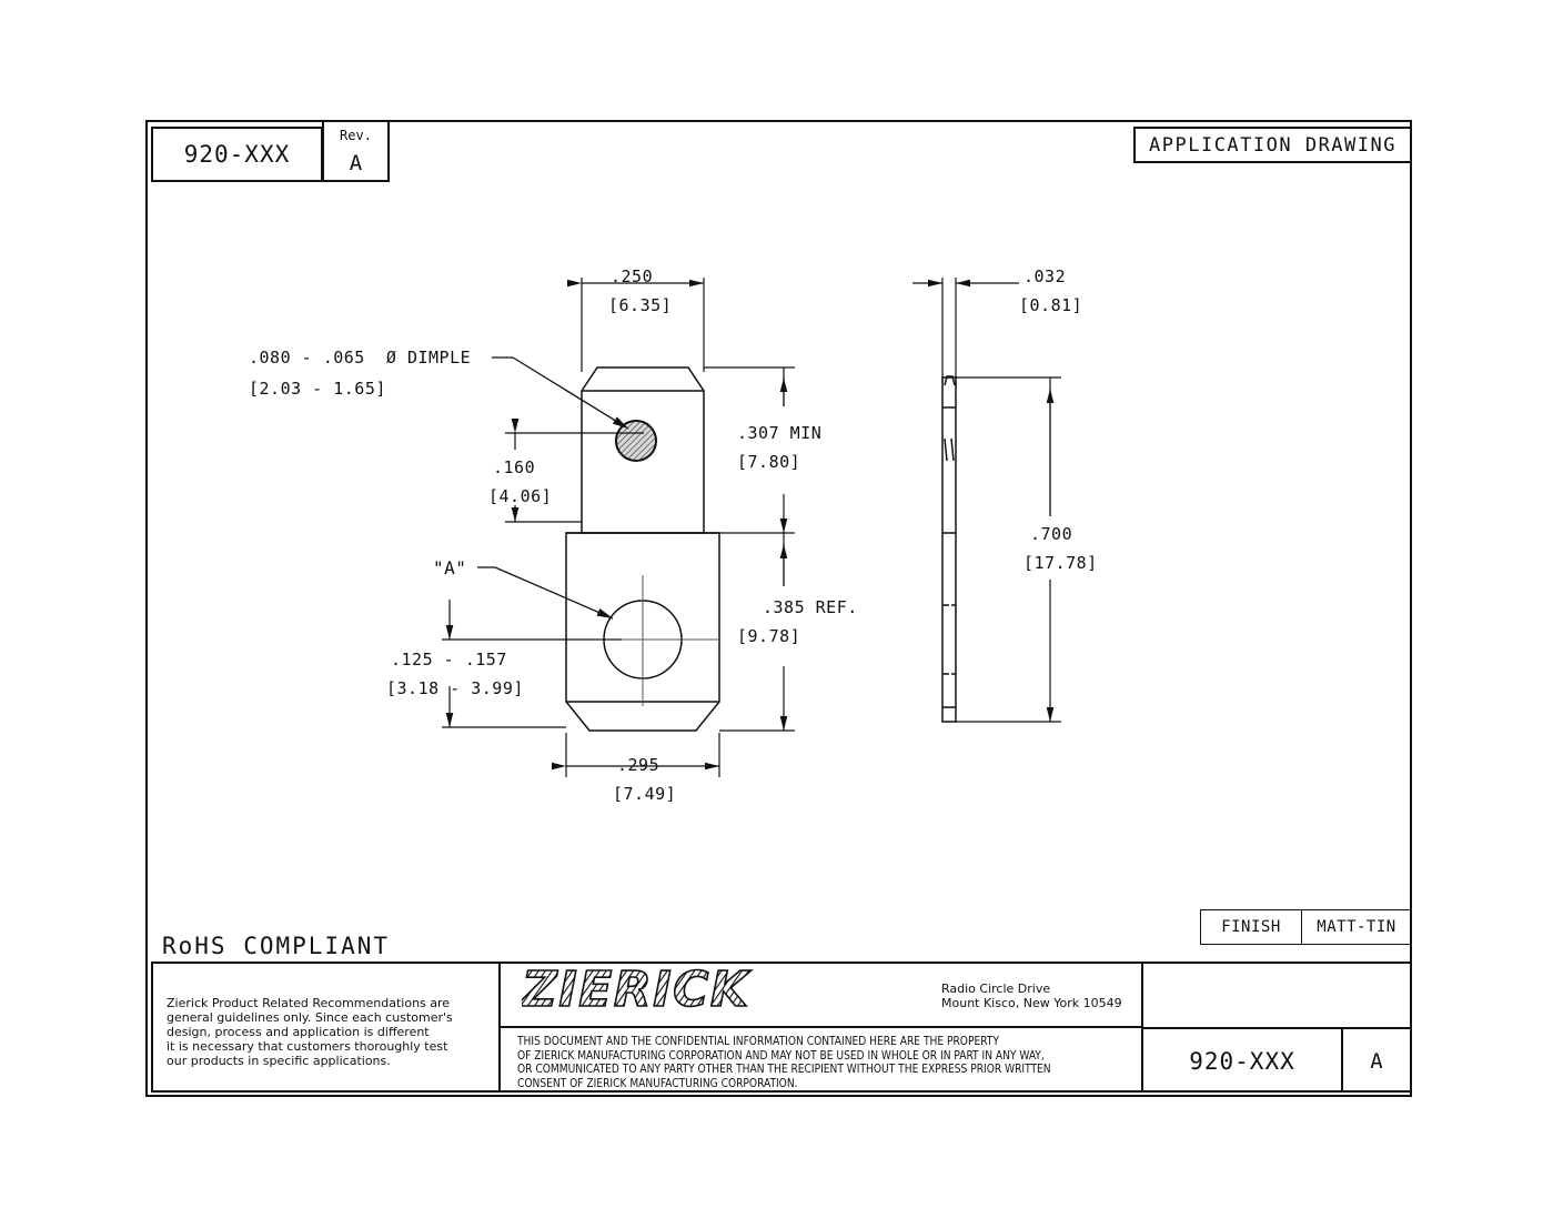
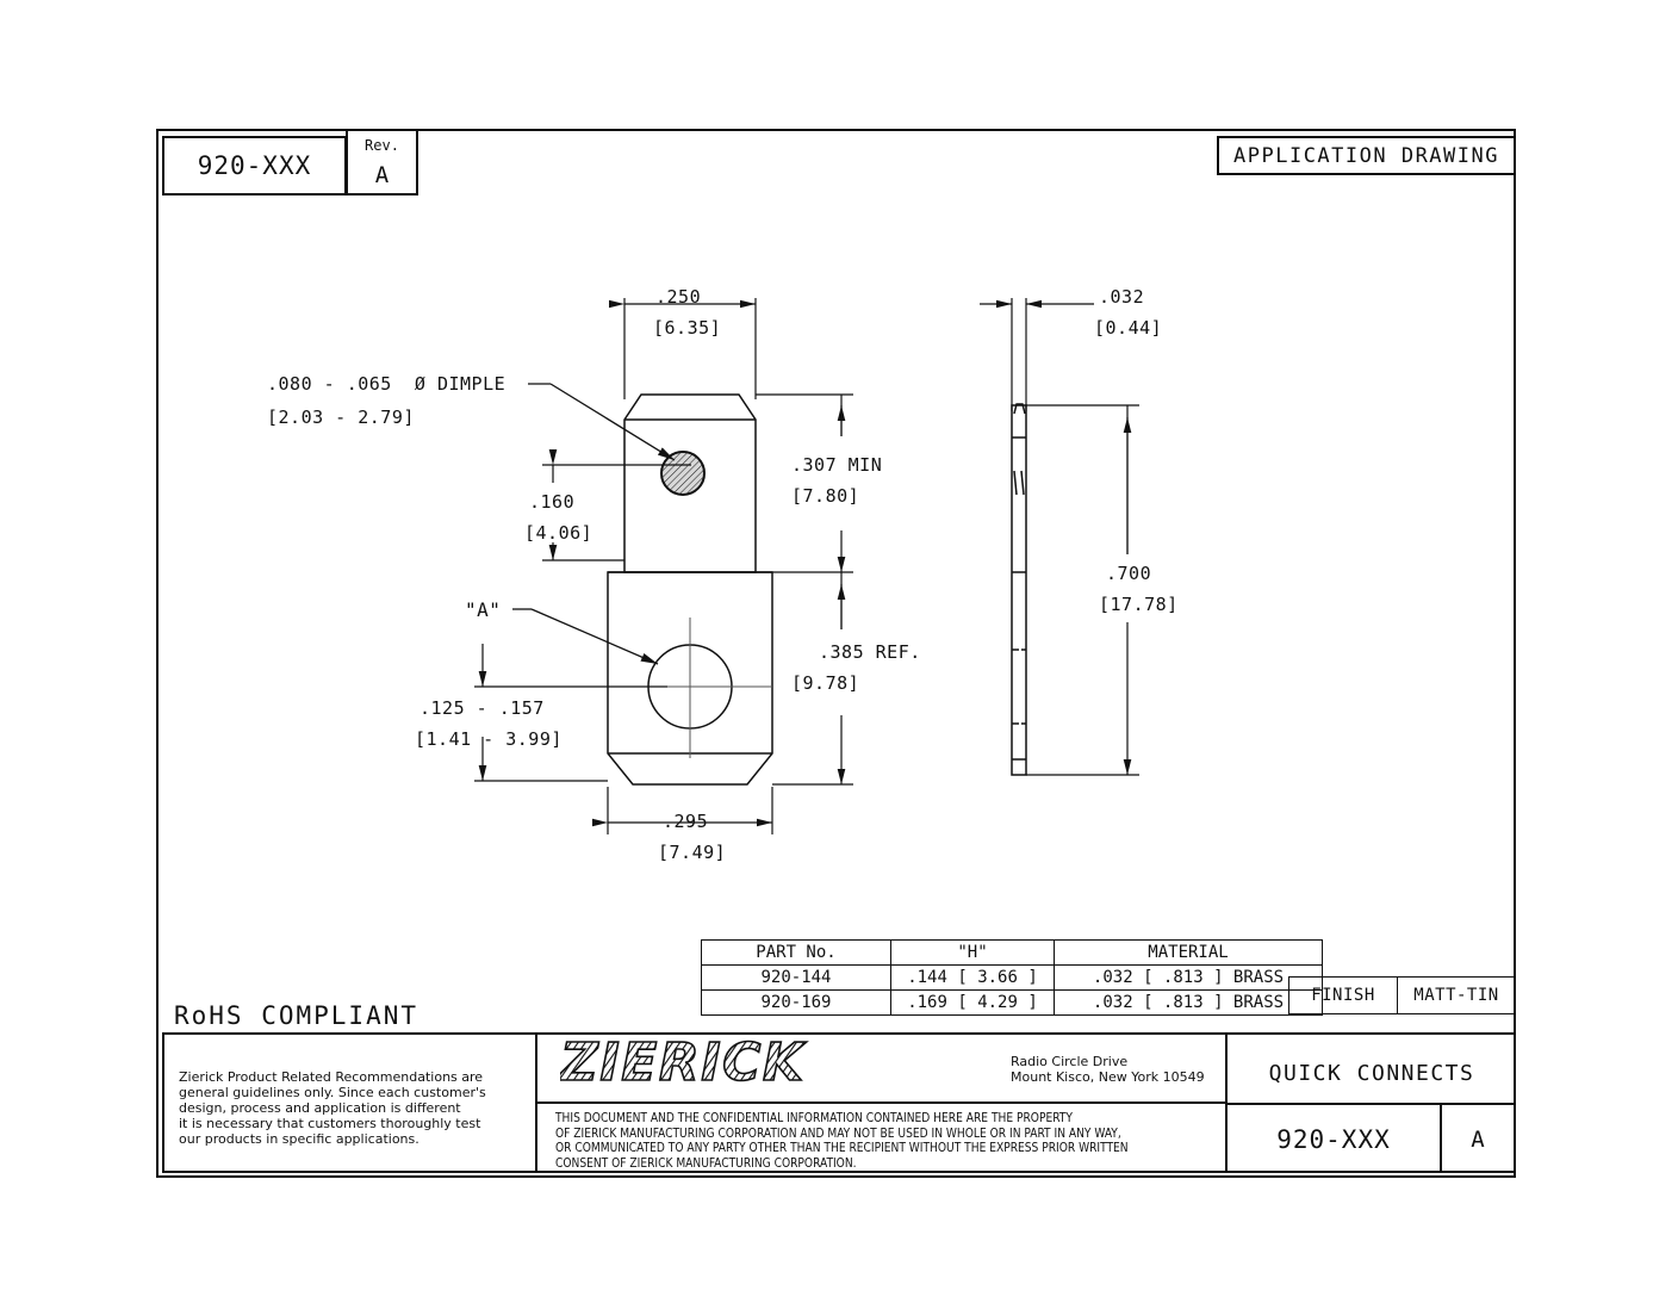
  920-XXX
  Rev.
  A
  APPLICATION DRAWING
  .250
  [6.35]
  .295
  [7.49]
  .080 - .065 Ø DIMPLE
- [2.03 - 1.65]
+ [2.03 - 2.79]
  .160
  [4.06]
  "A"
  .125 - .157
- [3.18 - 3.99]
+ [1.41 - 3.99]
  .307 MIN
  [7.80]
  .385 REF.
  [9.78]
  .032
- [0.81]
+ [0.44]
  .700
  [17.78]
+ PART No.	"H"	MATERIAL
+ 920-144	.144 [ 3.66 ]	.032 [ .813 ] BRASS
+ 920-169	.169 [ 4.29 ]	.032 [ .813 ] BRASS
  FINISH
  MATT-TIN
  RoHS COMPLIANT
  Zierick Product Related Recommendations are
  general guidelines only. Since each customer's
  design, process and application is different
  it is necessary that customers thoroughly test
  our products in specific applications.
  ZIERICK
  Radio Circle Drive
  Mount Kisco, New York 10549
  THIS DOCUMENT AND THE CONFIDENTIAL INFORMATION CONTAINED HERE ARE THE PROPERTY
  OF ZIERICK MANUFACTURING CORPORATION AND MAY NOT BE USED IN WHOLE OR IN PART IN ANY WAY,
  OR COMMUNICATED TO ANY PARTY OTHER THAN THE RECIPIENT WITHOUT THE EXPRESS PRIOR WRITTEN
  CONSENT OF ZIERICK MANUFACTURING CORPORATION.
+ QUICK CONNECTS
  920-XXX
  A
